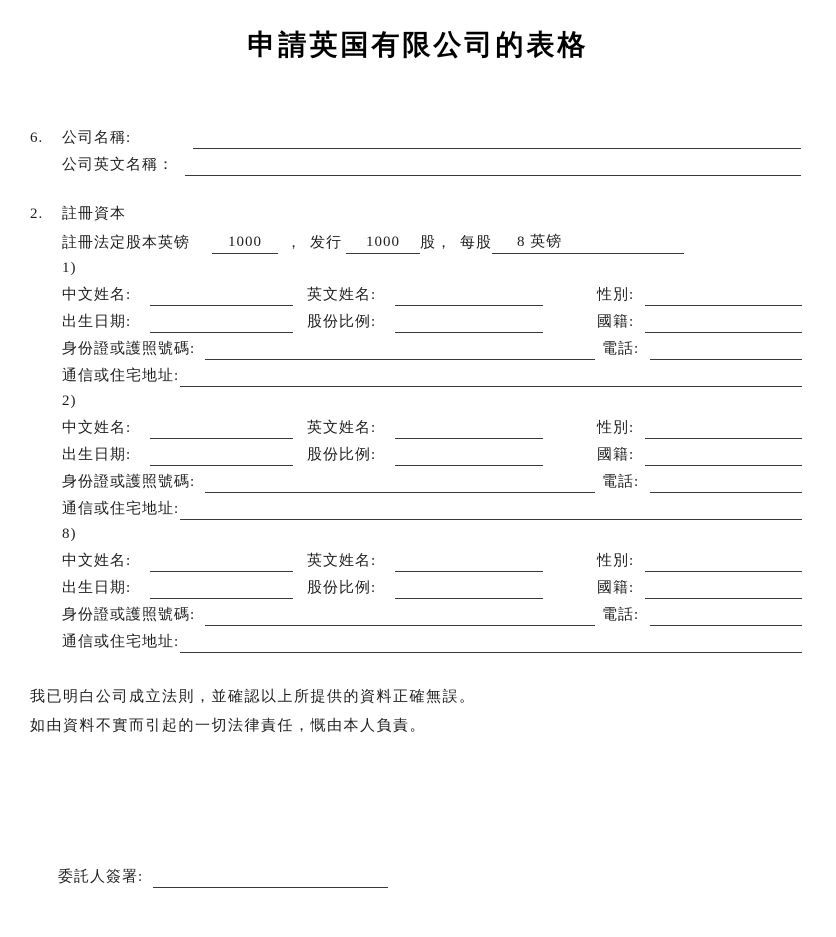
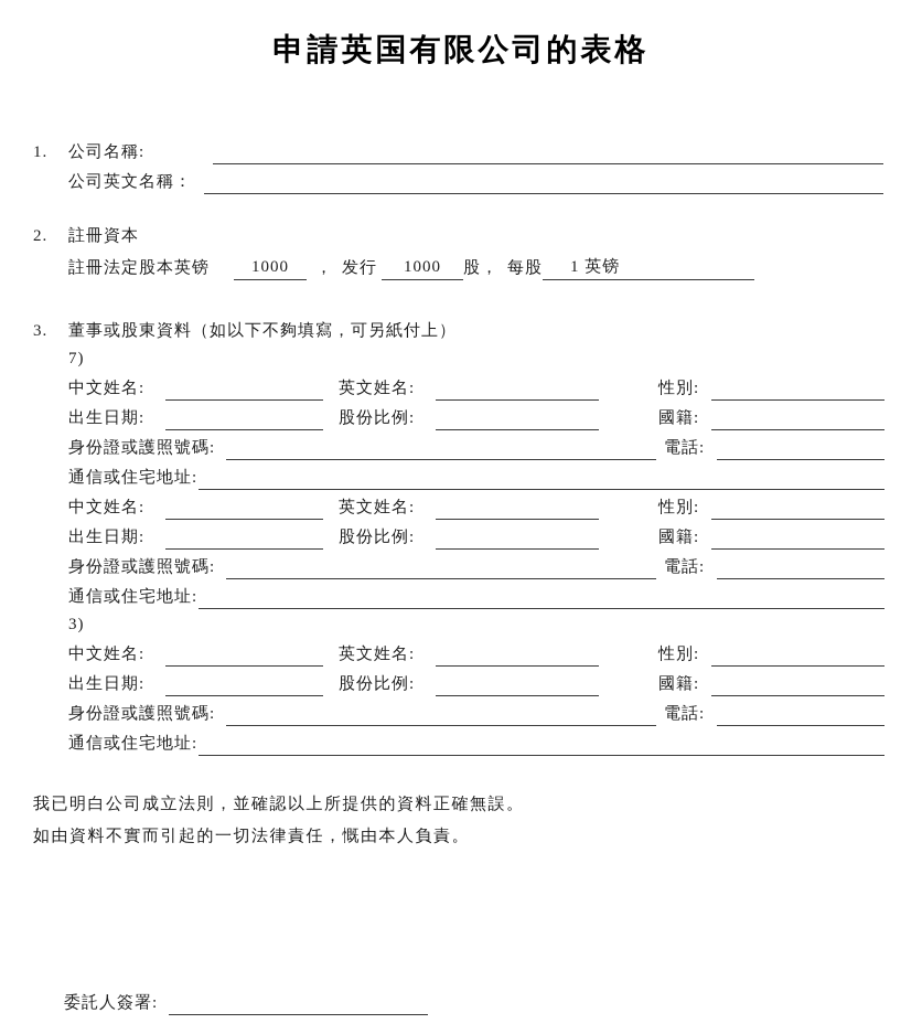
  申請英国有限公司的表格
- 6.
+ 1.
  公司名稱:
  公司英文名稱：
  2.
  註冊資本
  註冊法定股本英镑
  1000
  ，
  发行
  1000
  股，
  每股
- 8 英镑
+ 1 英镑
+ 3.
+ 董事或股東資料（如以下不夠填寫，可另紙付上）
- 1)
+ 7)
  中文姓名:
  英文姓名:
  性別:
  出生日期:
  股份比例:
  國籍:
  身份證或護照號碼:
  電話:
  通信或住宅地址:
- 2)
  中文姓名:
  英文姓名:
  性別:
  出生日期:
  股份比例:
  國籍:
  身份證或護照號碼:
  電話:
  通信或住宅地址:
- 8)
+ 3)
  中文姓名:
  英文姓名:
  性別:
  出生日期:
  股份比例:
  國籍:
  身份證或護照號碼:
  電話:
  通信或住宅地址:
  我已明白公司成立法則，並確認以上所提供的資料正確無誤。
  如由資料不實而引起的一切法律責任，慨由本人負責。
  委託人簽署:
